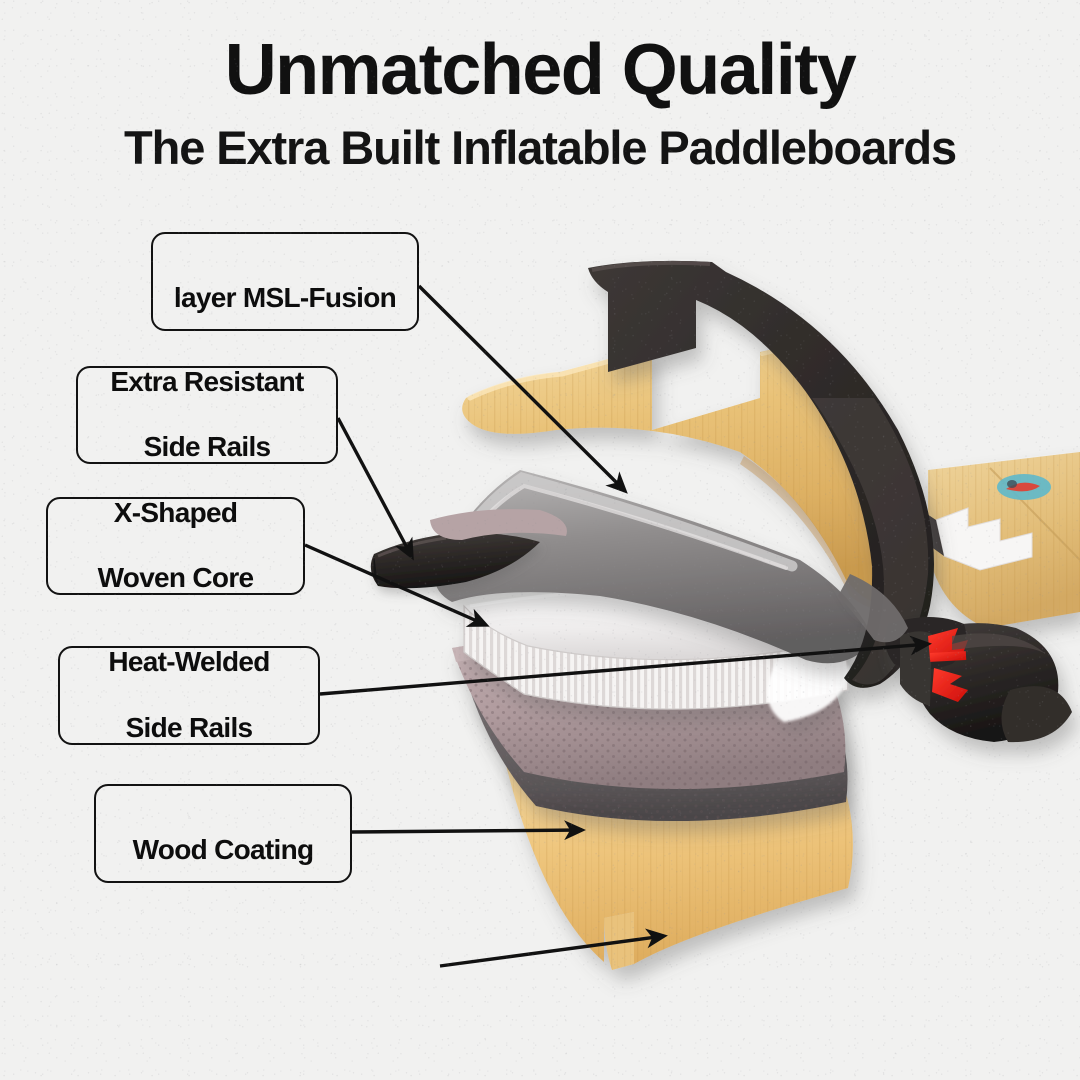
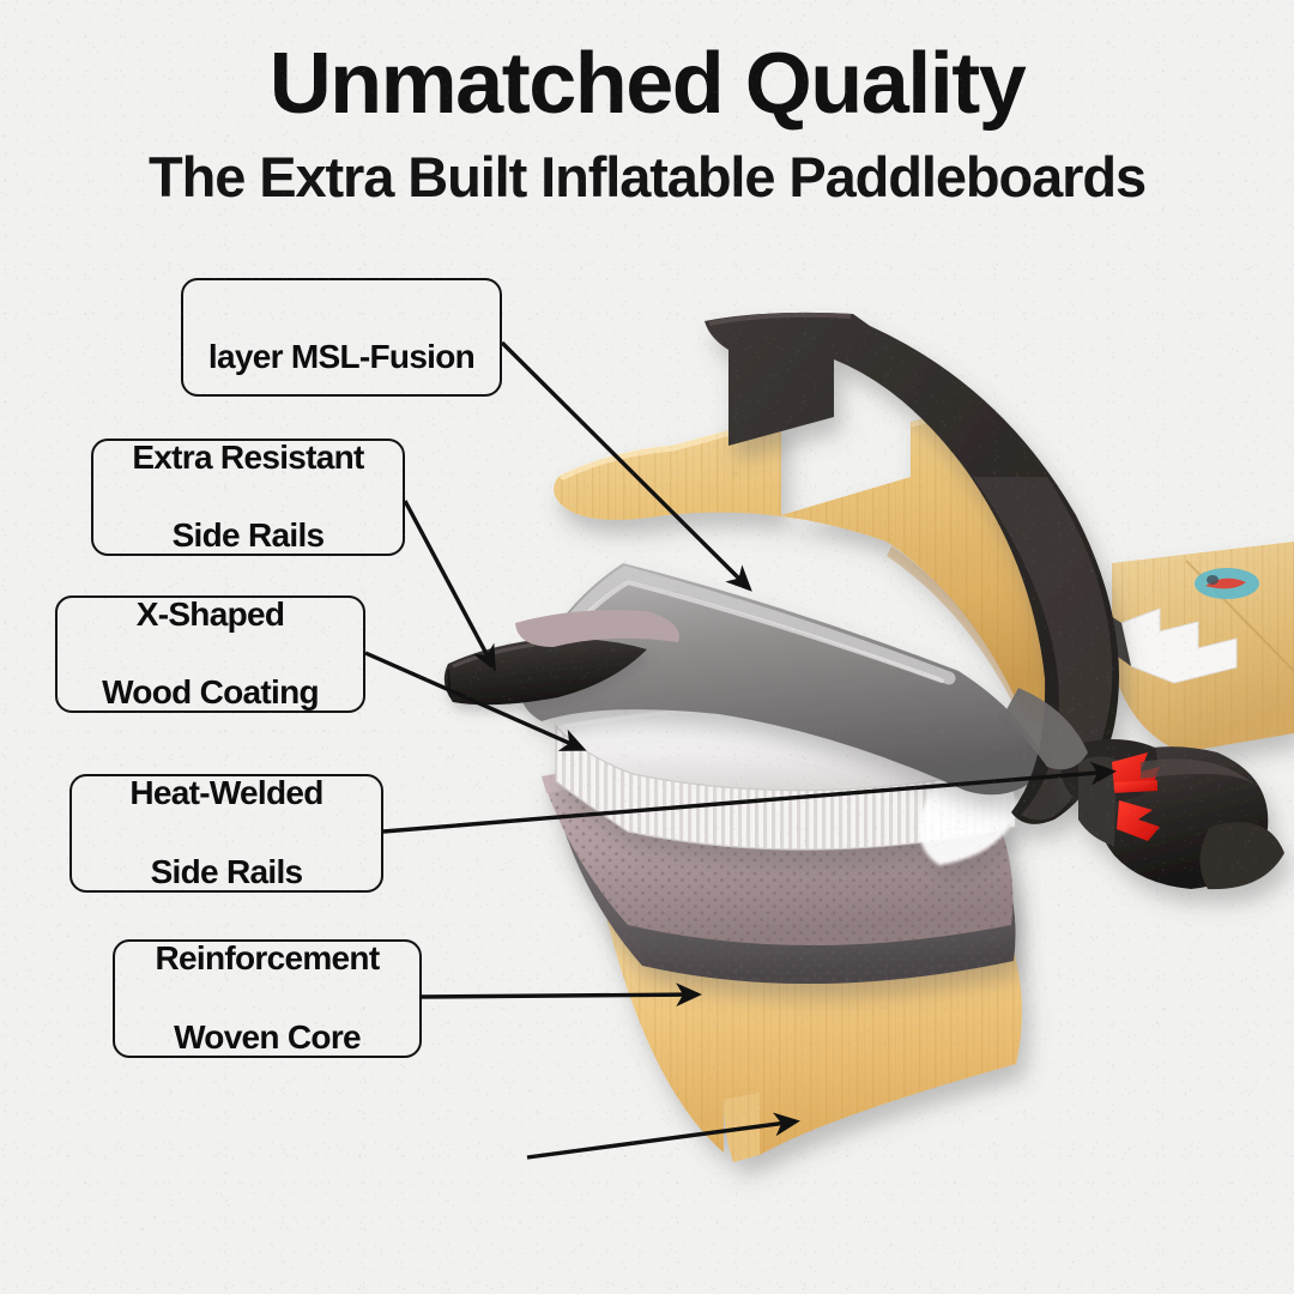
  Unmatched Quality
  The Extra Built Inflatable Paddleboards
  layer MSL-Fusion
  Extra Resistant
  Side Rails
  X-Shaped
- Woven Core
+ Wood Coating
  Heat-Welded
  Side Rails
+ Reinforcement
- Wood Coating
+ Woven Core
